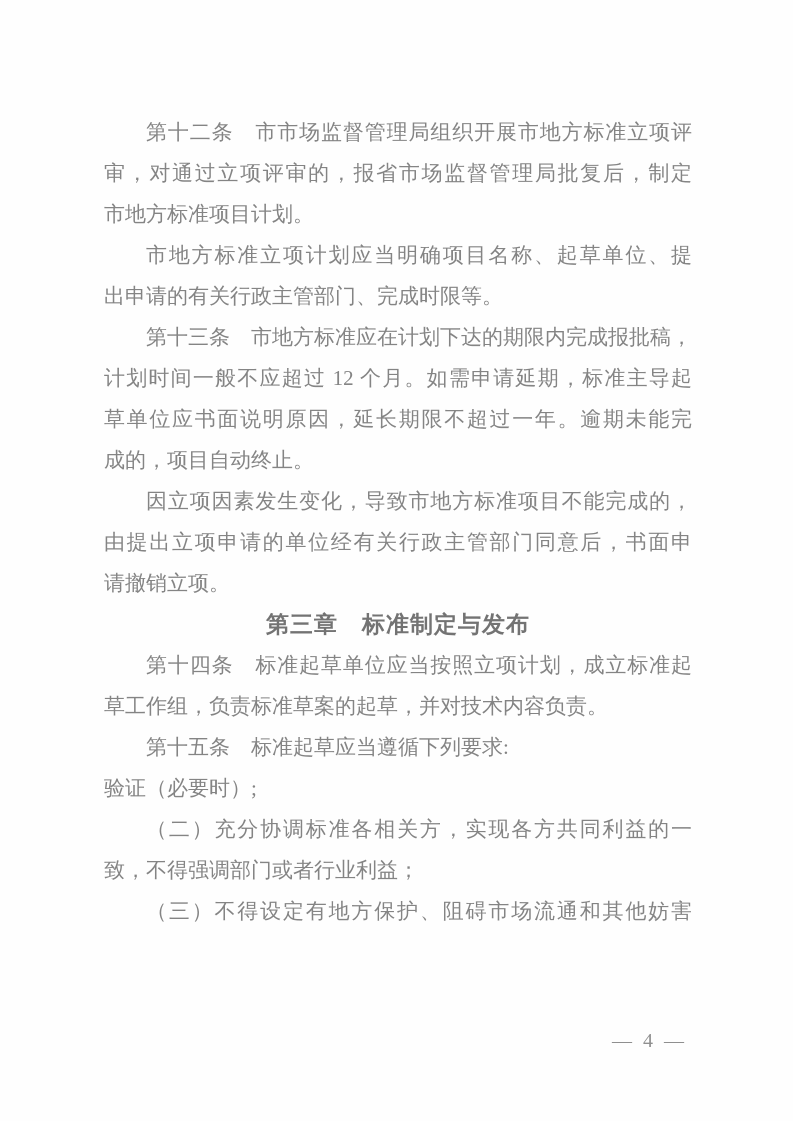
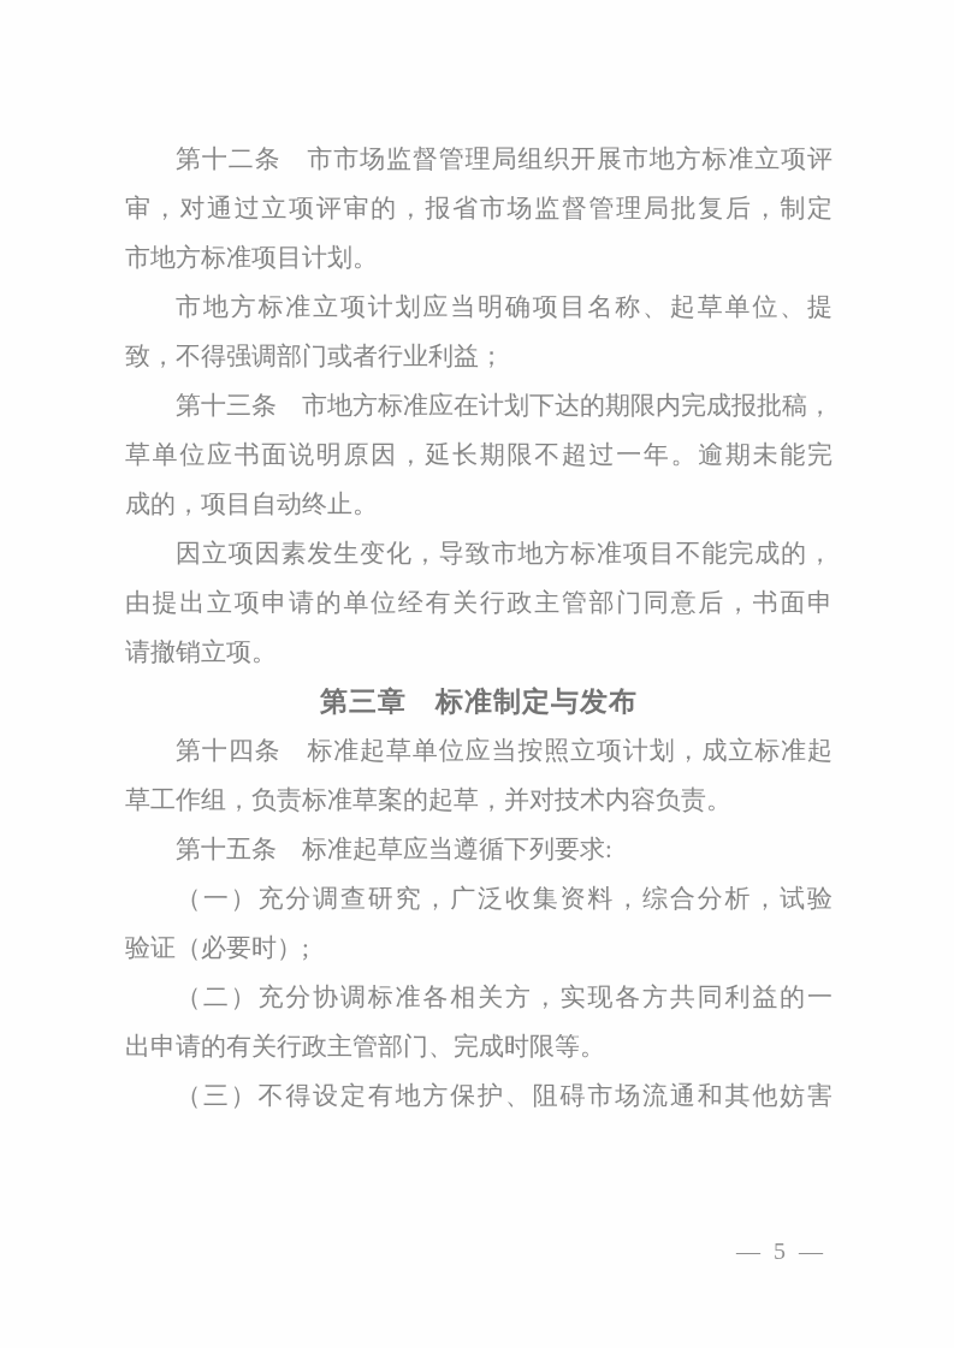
  第十二条 市市场监督管理局组织开展市地方标准立项评
  审，对通过立项评审的，报省市场监督管理局批复后，制定
  市地方标准项目计划。
  市地方标准立项计划应当明确项目名称、起草单位、提
- 出申请的有关行政主管部门、完成时限等。
+ 致，不得强调部门或者行业利益；
  第十三条 市地方标准应在计划下达的期限内完成报批稿，
- 计划时间一般不应超过 12 个月。如需申请延期，标准主导起
  草单位应书面说明原因，延长期限不超过一年。逾期未能完
  成的，项目自动终止。
  因立项因素发生变化，导致市地方标准项目不能完成的，
  由提出立项申请的单位经有关行政主管部门同意后，书面申
  请撤销立项。
  第三章 标准制定与发布
  第十四条 标准起草单位应当按照立项计划，成立标准起
  草工作组，负责标准草案的起草，并对技术内容负责。
  第十五条 标准起草应当遵循下列要求:
+ （一）充分调查研究，广泛收集资料，综合分析，试验
  验证（必要时）;
  （二）充分协调标准各相关方，实现各方共同利益的一
- 致，不得强调部门或者行业利益；
+ 出申请的有关行政主管部门、完成时限等。
  （三）不得设定有地方保护、阻碍市场流通和其他妨害
- — 4 —
+ — 5 —
